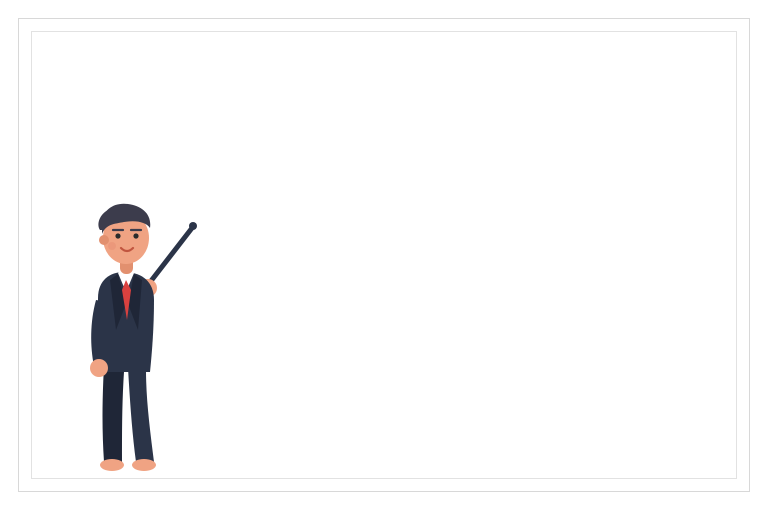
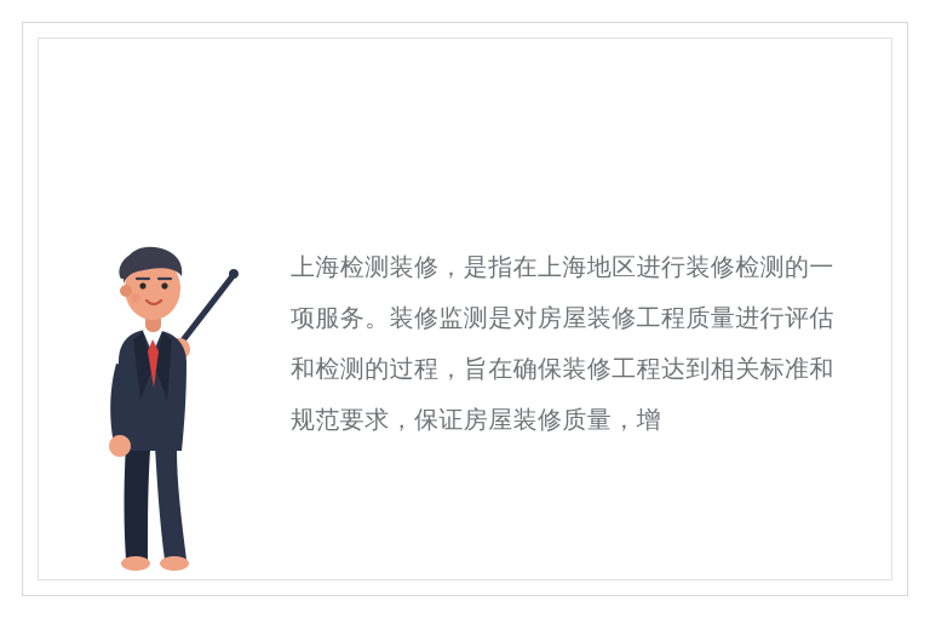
+ 上海检测装修，是指在上海地区进行装修检测的一项服务。装修监测是对房屋装修工程质量进行评估和检测的过程，旨在确保装修工程达到相关标准和规范要求，保证房屋装修质量，增
